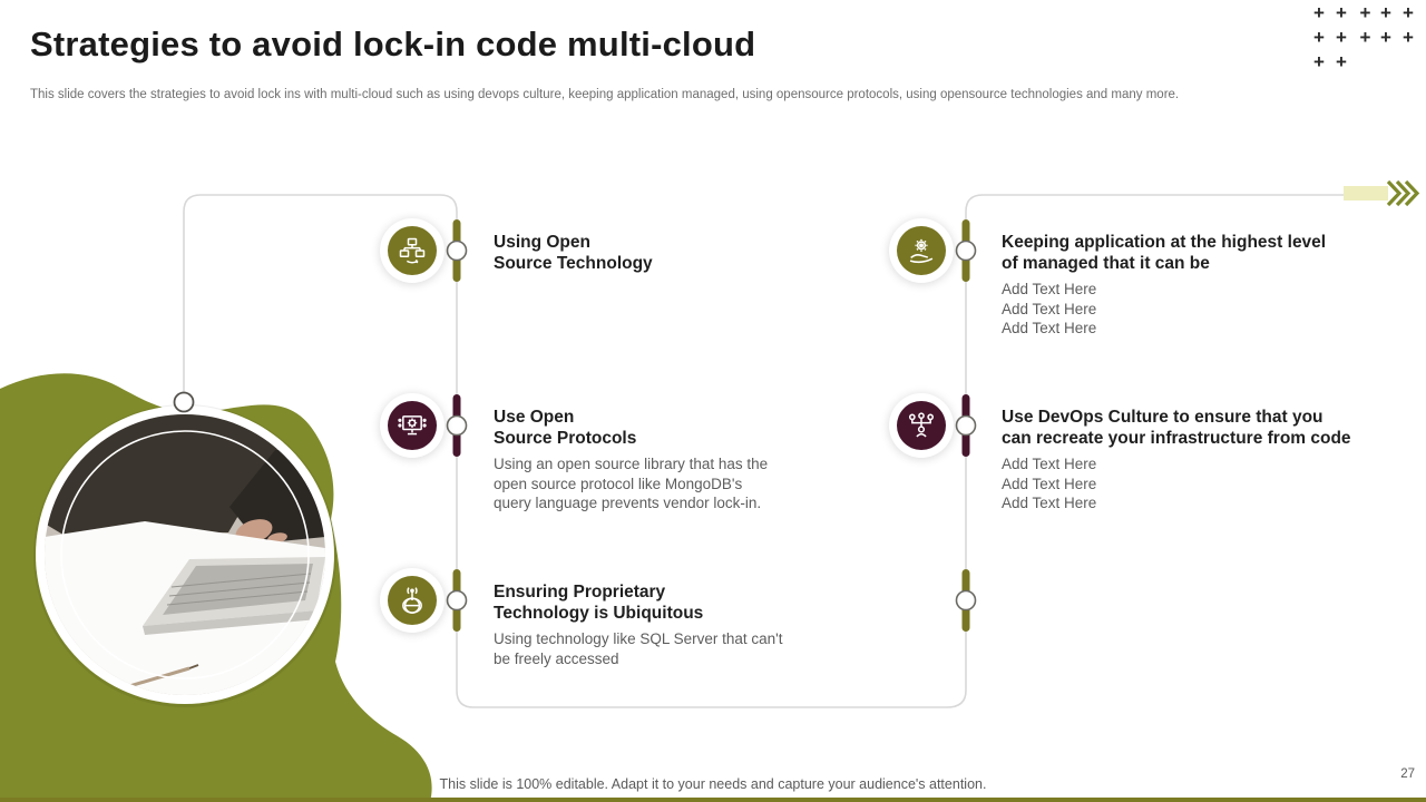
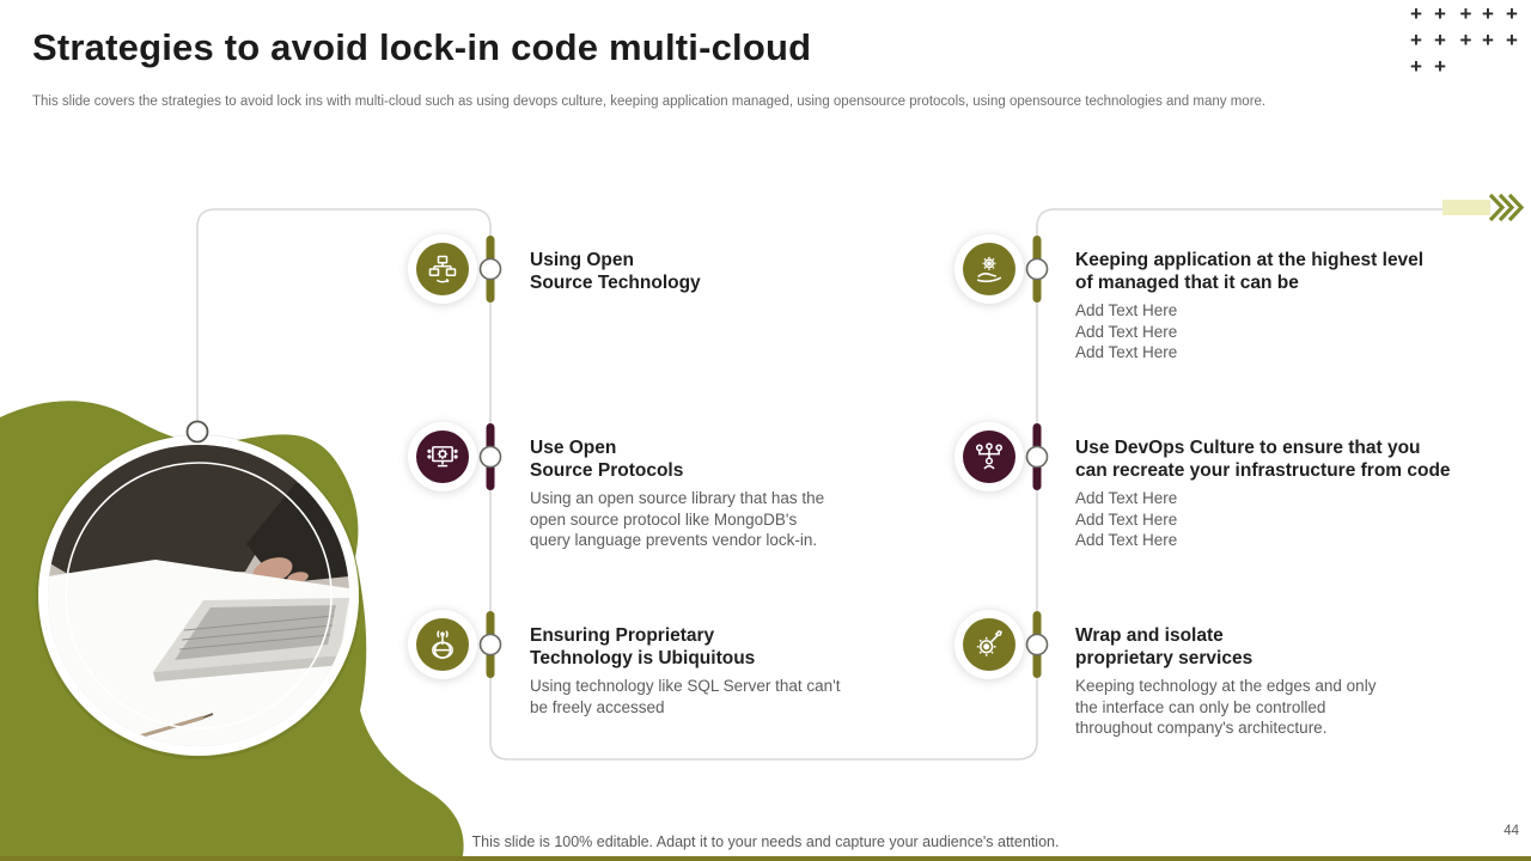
  Strategies to avoid lock-in code multi-cloud
  This slide covers the strategies to avoid lock ins with multi-cloud such as using devops culture, keeping application managed, using opensource protocols, using opensource technologies and many more.
  +
  +
  +
  +
  +
  +
  +
  +
  +
  +
  +
  +
  Using Open
  Source Technology
  Use Open
  Source Protocols
  Using an open source library that has the
  open source protocol like MongoDB's
  query language prevents vendor lock-in.
  Ensuring Proprietary
  Technology is Ubiquitous
  Using technology like SQL Server that can't
  be freely accessed
  Keeping application at the highest level
  of managed that it can be
  Add Text Here
  Add Text Here
  Add Text Here
  Use DevOps Culture to ensure that you
  can recreate your infrastructure from code
  Add Text Here
  Add Text Here
  Add Text Here
+ Wrap and isolate
+ proprietary services
+ Keeping technology at the edges and only
+ the interface can only be controlled
+ throughout company's architecture.
  This slide is 100% editable. Adapt it to your needs and capture your audience's attention.
- 27
+ 44
